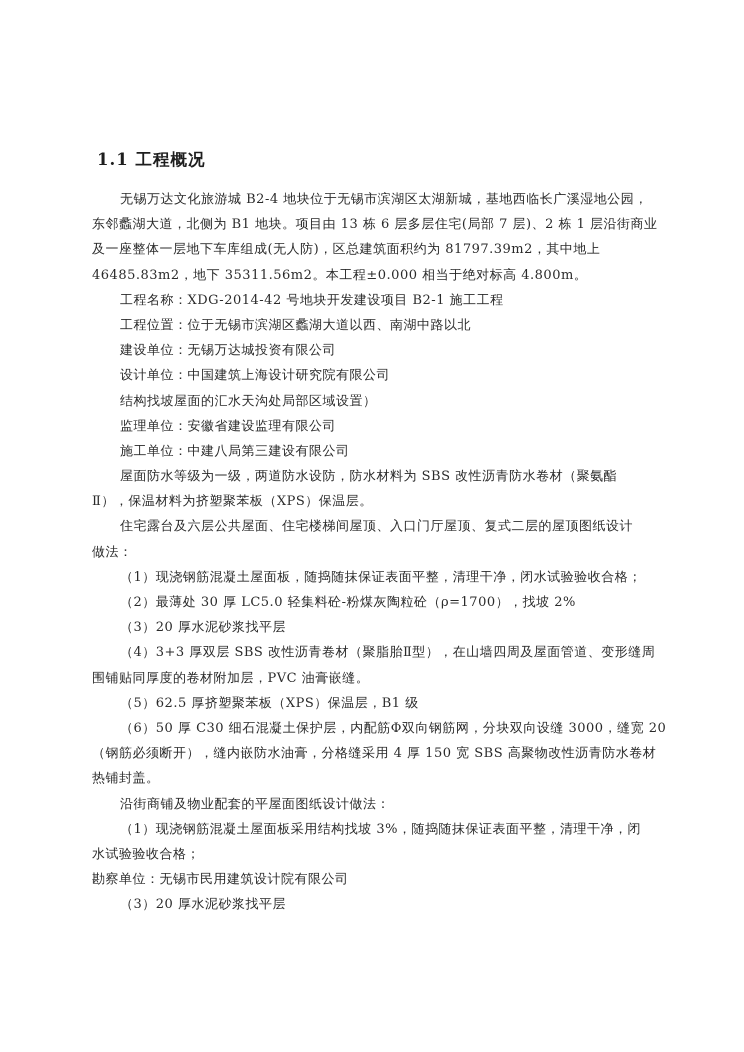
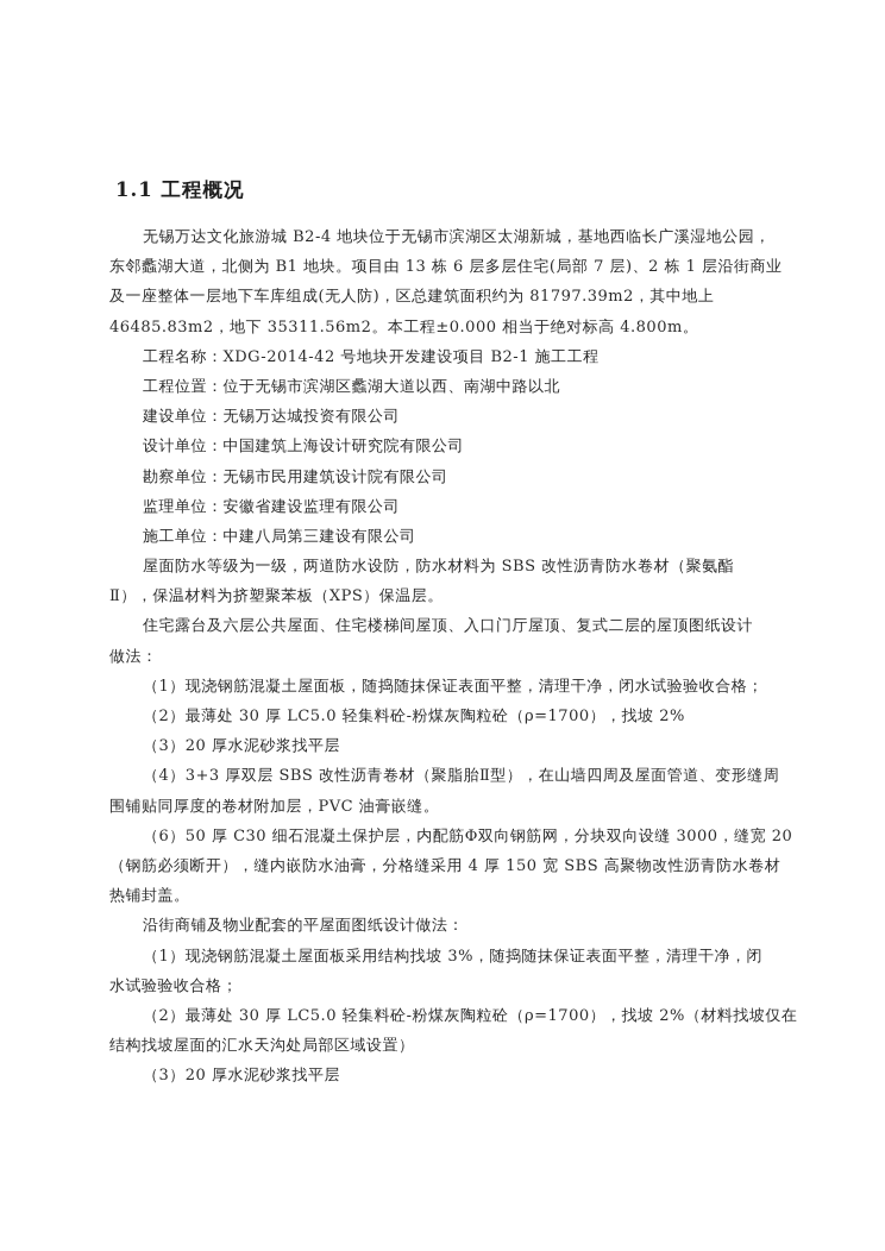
  1.1 工程概况
  无锡万达文化旅游城 B2-4 地块位于无锡市滨湖区太湖新城，基地西临长广溪湿地公园，
  东邻蠡湖大道，北侧为 B1 地块。项目由 13 栋 6 层多层住宅(局部 7 层)、2 栋 1 层沿街商业
  及一座整体一层地下车库组成(无人防)，区总建筑面积约为 81797.39m2，其中地上
  46485.83m2，地下 35311.56m2。本工程±0.000 相当于绝对标高 4.800m。
  工程名称：XDG-2014-42 号地块开发建设项目 B2-1 施工工程
  工程位置：位于无锡市滨湖区蠡湖大道以西、南湖中路以北
  建设单位：无锡万达城投资有限公司
  设计单位：中国建筑上海设计研究院有限公司
- 结构找坡屋面的汇水天沟处局部区域设置）
+ 勘察单位：无锡市民用建筑设计院有限公司
  监理单位：安徽省建设监理有限公司
  施工单位：中建八局第三建设有限公司
  屋面防水等级为一级，两道防水设防，防水材料为 SBS 改性沥青防水卷材（聚氨酯
  Ⅱ），保温材料为挤塑聚苯板（XPS）保温层。
  住宅露台及六层公共屋面、住宅楼梯间屋顶、入口门厅屋顶、复式二层的屋顶图纸设计
  做法：
  （1）现浇钢筋混凝土屋面板，随捣随抹保证表面平整，清理干净，闭水试验验收合格；
  （2）最薄处 30 厚 LC5.0 轻集料砼-粉煤灰陶粒砼（ρ=1700），找坡 2%
  （3）20 厚水泥砂浆找平层
  （4）3+3 厚双层 SBS 改性沥青卷材（聚脂胎Ⅱ型），在山墙四周及屋面管道、变形缝周
  围铺贴同厚度的卷材附加层，PVC 油膏嵌缝。
- （5）62.5 厚挤塑聚苯板（XPS）保温层，B1 级
  （6）50 厚 C30 细石混凝土保护层，内配筋Φ双向钢筋网，分块双向设缝 3000，缝宽 20
  （钢筋必须断开），缝内嵌防水油膏，分格缝采用 4 厚 150 宽 SBS 高聚物改性沥青防水卷材
  热铺封盖。
  沿街商铺及物业配套的平屋面图纸设计做法：
  （1）现浇钢筋混凝土屋面板采用结构找坡 3%，随捣随抹保证表面平整，清理干净，闭
  水试验验收合格；
+ （2）最薄处 30 厚 LC5.0 轻集料砼-粉煤灰陶粒砼（ρ=1700），找坡 2%（材料找坡仅在
- 勘察单位：无锡市民用建筑设计院有限公司
+ 结构找坡屋面的汇水天沟处局部区域设置）
  （3）20 厚水泥砂浆找平层
